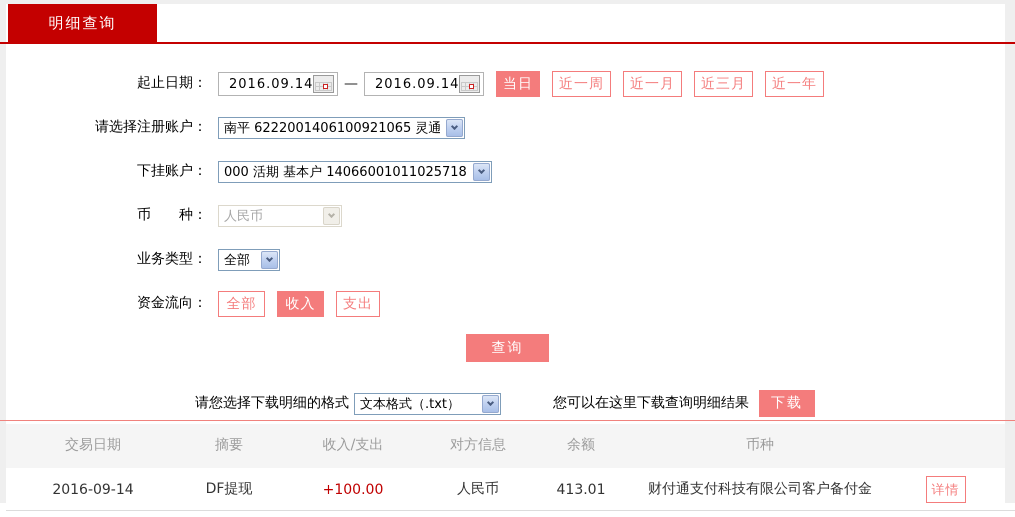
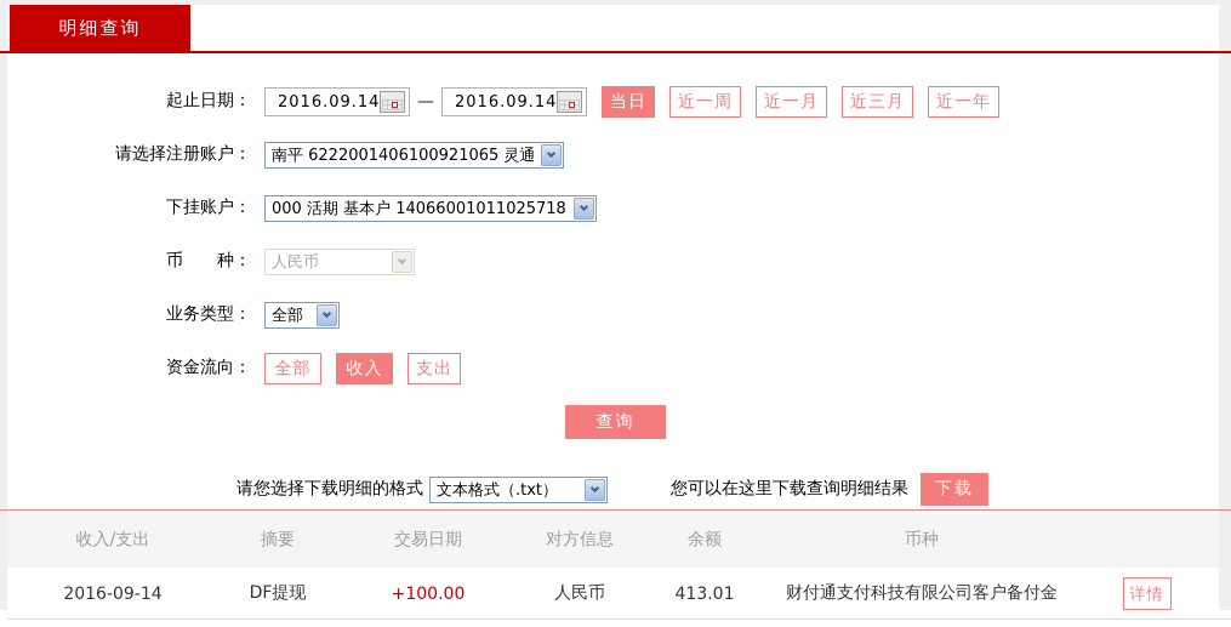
  明细查询
  起止日期：
  2016.09.14
  —
  2016.09.14
  当日
  近一周
  近一月
  近三月
  近一年
  请选择注册账户：
  南平 6222001406100921065 灵通
  下挂账户：
  000 活期 基本户 14066001011025718
  币 种：
  人民币
  业务类型：
  全部
  资金流向：
  全部
  收入
  支出
  查询
  请您选择下载明细的格式
  文本格式（.txt）
  您可以在这里下载查询明细结果
  下载
- 交易日期
+ 收入/支出
  摘要
- 收入/支出
+ 交易日期
  对方信息
  余额
  币种
  2016-09-14
  DF提现
  +100.00
  人民币
  413.01
  财付通支付科技有限公司客户备付金
  详情
